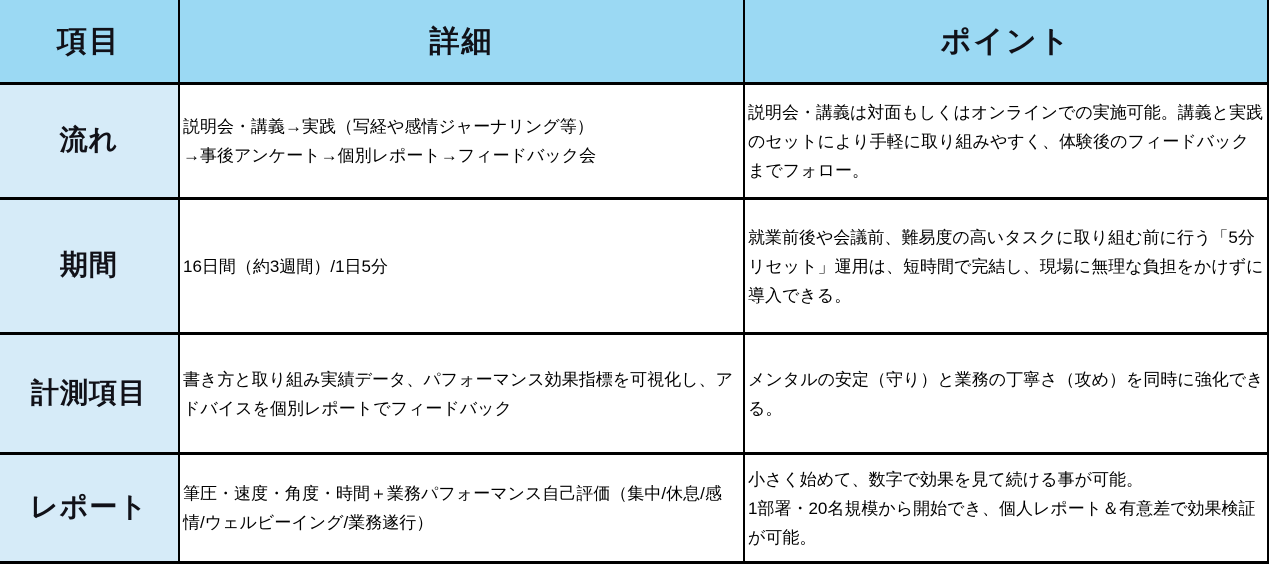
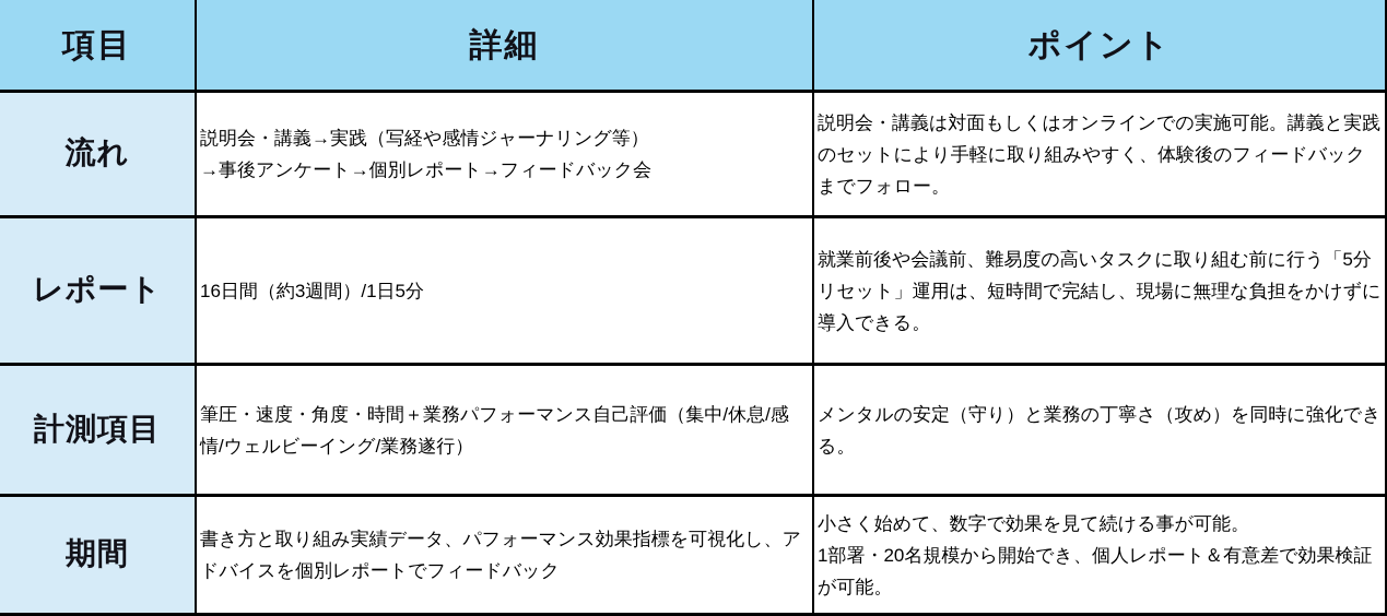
  項目
  詳細
  ポイント
  流れ
  説明会・講義→実践（写経や感情ジャーナリング等）
  →事後アンケート→個別レポート→フィードバック会
  説明会・講義は対面もしくはオンラインでの実施可能。講義と実践のセットにより手軽に取り組みやすく、体験後のフィードバックまでフォロー。
- 期間
+ レポート
  16日間（約3週間）/1日5分
  就業前後や会議前、難易度の高いタスクに取り組む前に行う「5分リセット」運用は、短時間で完結し、現場に無理な負担をかけずに導入できる。
  計測項目
- 書き方と取り組み実績データ、パフォーマンス効果指標を可視化し、アドバイスを個別レポートでフィードバック
+ 筆圧・速度・角度・時間＋業務パフォーマンス自己評価（集中/休息/感情/ウェルビーイング/業務遂行）
  メンタルの安定（守り）と業務の丁寧さ（攻め）を同時に強化できる。
- レポート
+ 期間
- 筆圧・速度・角度・時間＋業務パフォーマンス自己評価（集中/休息/感情/ウェルビーイング/業務遂行）
+ 書き方と取り組み実績データ、パフォーマンス効果指標を可視化し、アドバイスを個別レポートでフィードバック
  小さく始めて、数字で効果を見て続ける事が可能。
  1部署・20名規模から開始でき、個人レポート＆有意差で効果検証が可能。
